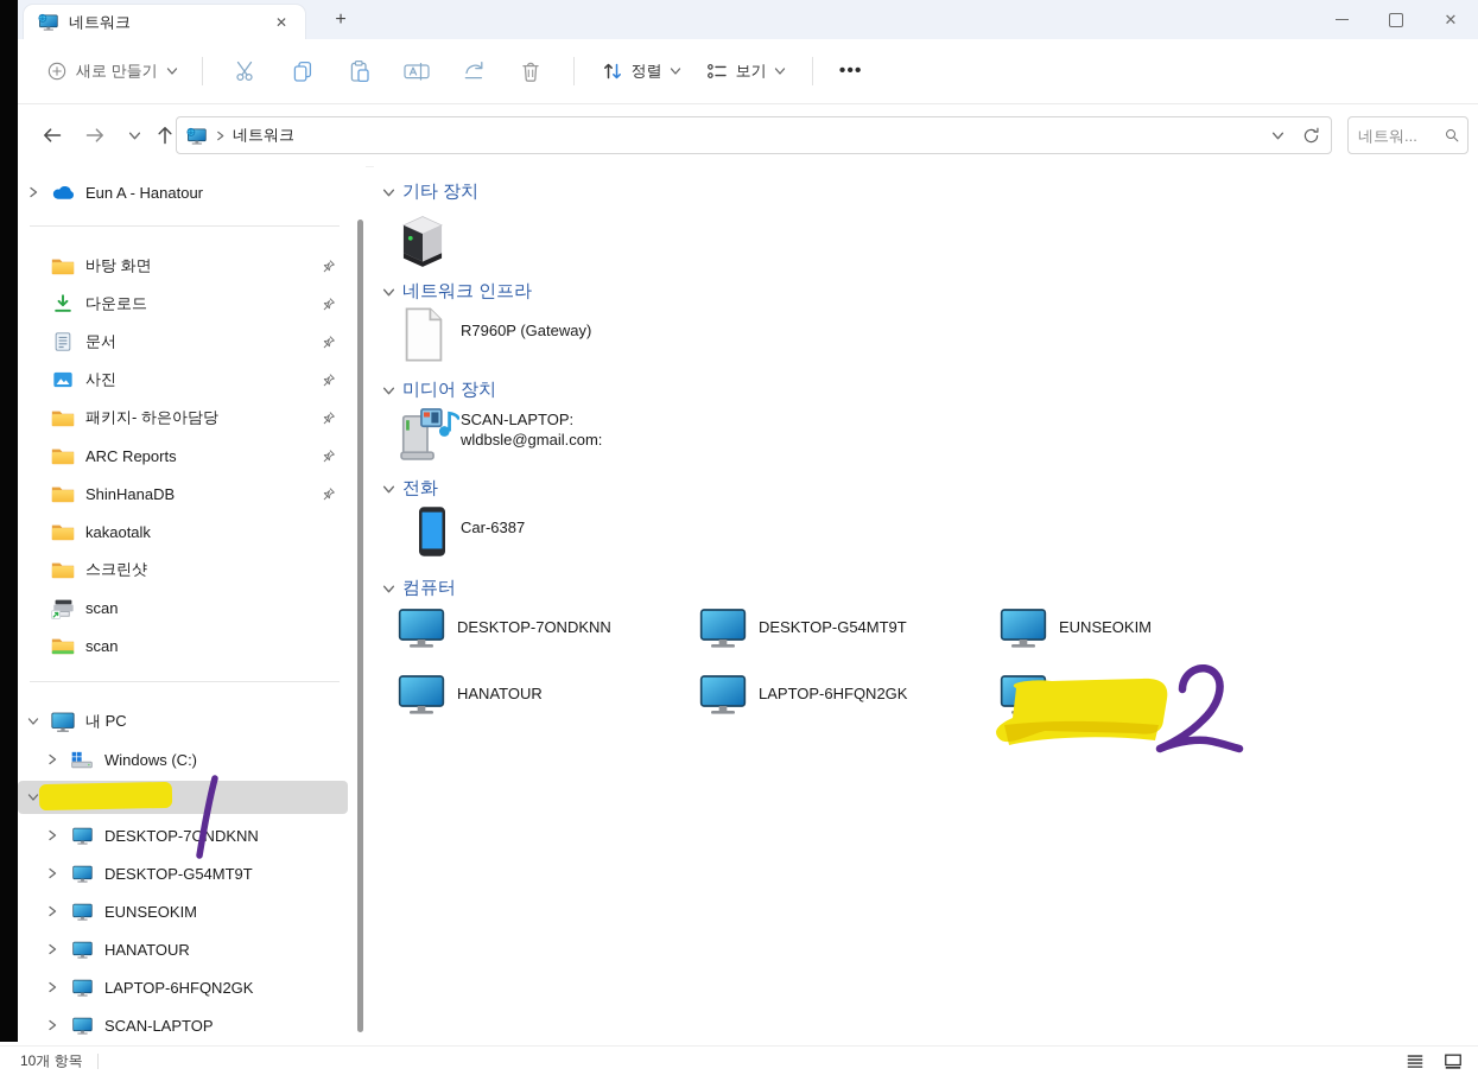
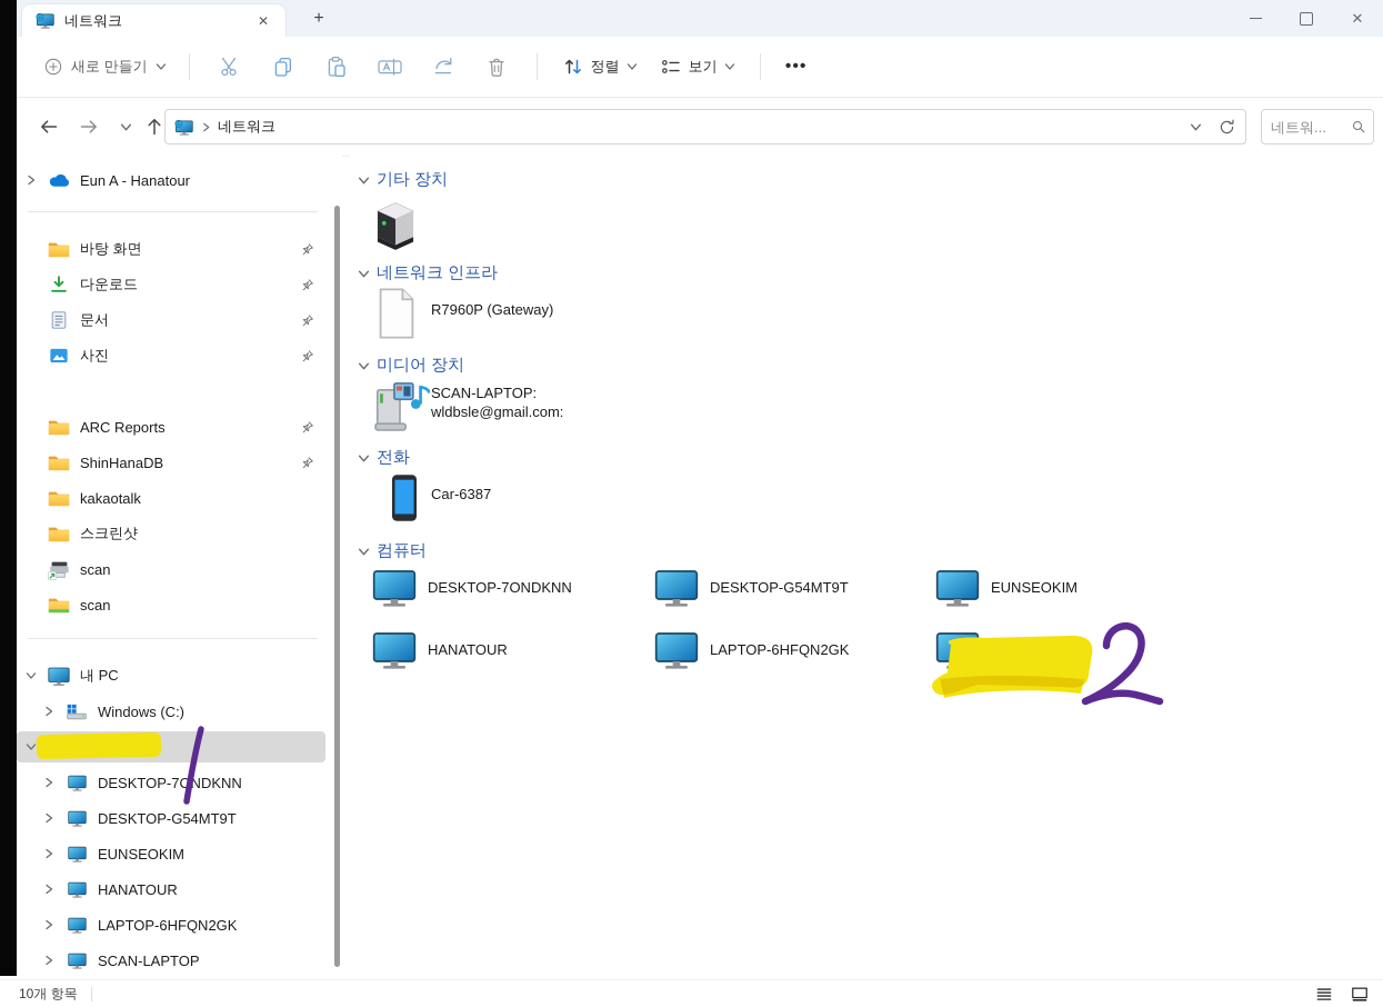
  네트워크
  ✕
  +
  ✕
  새로 만들기
  정렬
  보기
  •••
  네트워크
  네트워...
  Eun A - Hanatour
  바탕 화면
  다운로드
  문서
  사진
- 패키지- 하은아담당
  ARC Reports
  ShinHanaDB
  kakaotalk
  스크린샷
  scan
  scan
  내 PC
  Windows (C:)
  DESKTOP-7ONDKNN
  DESKTOP-G54MT9T
  EUNSEOKIM
  HANATOUR
  LAPTOP-6HFQN2GK
  SCAN-LAPTOP
  기타 장치
  네트워크 인프라
  R7960P (Gateway)
  미디어 장치
  SCAN-LAPTOP:
  wldbsle@gmail.com:
  전화
  Car-6387
  컴퓨터
  DESKTOP-7ONDKNN
  DESKTOP-G54MT9T
  EUNSEOKIM
  HANATOUR
  LAPTOP-6HFQN2GK
  10개 항목
